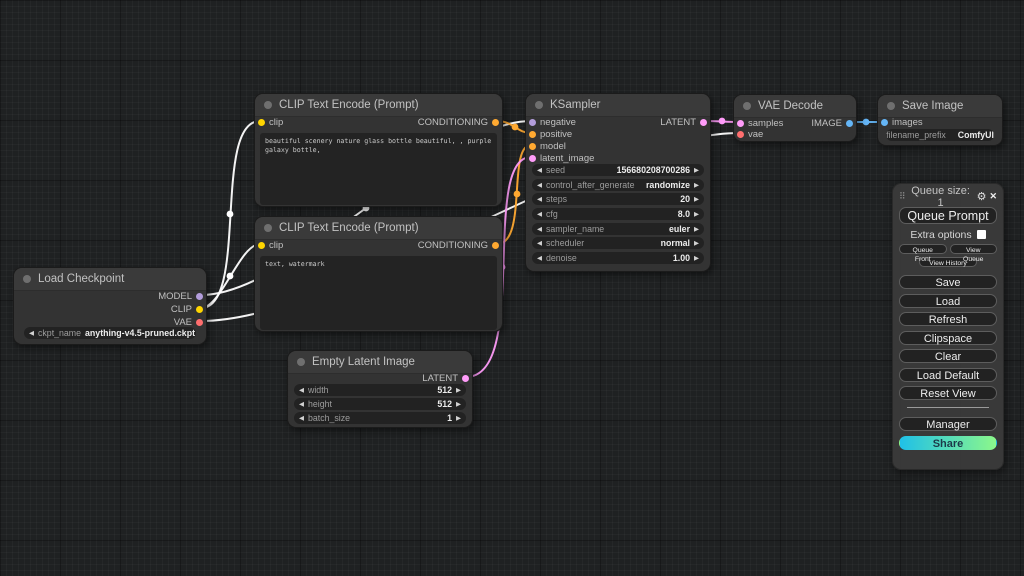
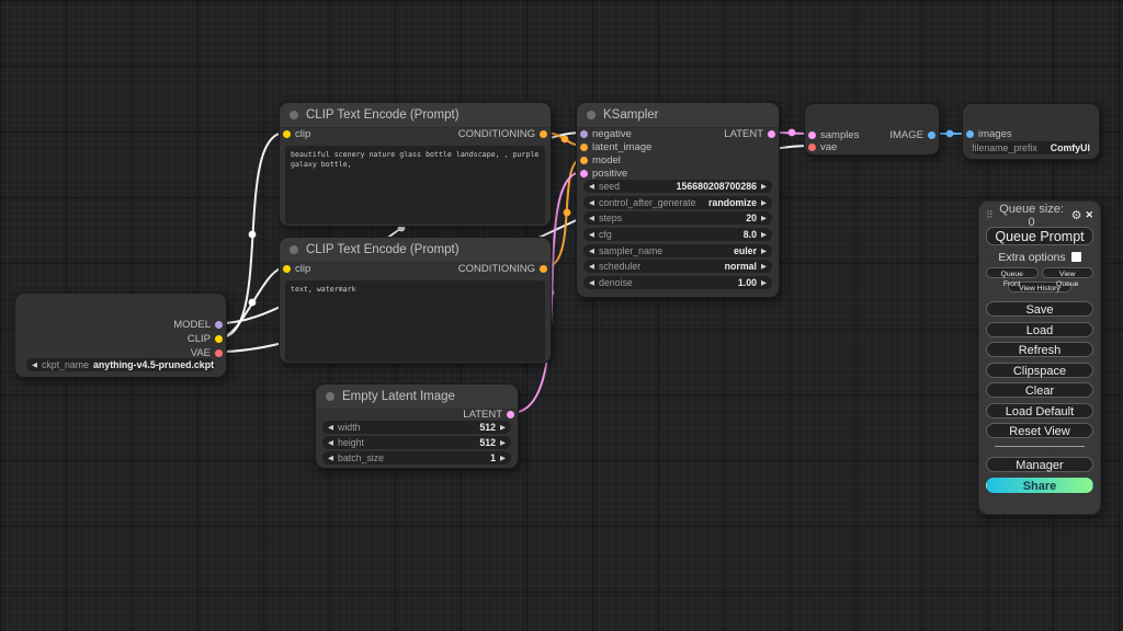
- Load Checkpoint
  MODEL
  CLIP
  VAE
  ckpt_name
  anything-v4.5-pruned.ckpt
  CLIP Text Encode (Prompt)
  clip
  CONDITIONING
- beautiful scenery nature glass bottle beautiful, , purple galaxy bottle,
+ beautiful scenery nature glass bottle landscape, , purple galaxy bottle,
  CLIP Text Encode (Prompt)
  clip
  CONDITIONING
  text, watermark
  KSampler
  negative
- positive
+ latent_image
  model
- latent_image
+ positive
  LATENT
  seed
  156680208700286
  control_after_generate
  randomize
  steps
  20
  cfg
  8.0
  sampler_name
  euler
  scheduler
  normal
  denoise
  1.00
  Empty Latent Image
  LATENT
  width
  512
  height
  512
  batch_size
  1
- VAE Decode
  samples
  vae
  IMAGE
- Save Image
  images
  filename_prefix
  ComfyUI
  ⠿
- Queue size: 1
+ Queue size: 0
  ⚙
  ✕
  Queue Prompt
  Extra options
  Save
  Load
  Refresh
  Clipspace
  Clear
  Load Default
  Reset View
  Manager
  Share
